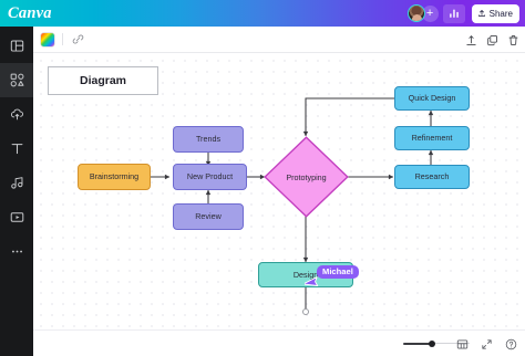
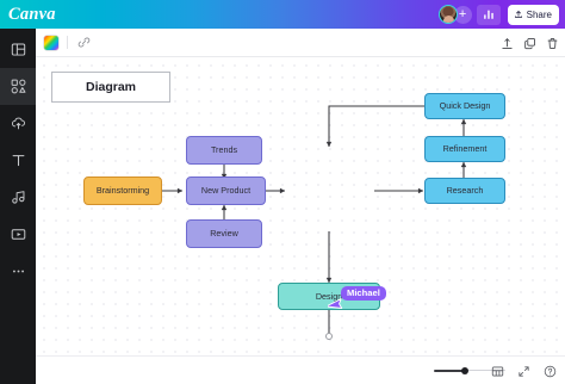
  Canva
  +
  Share
  Diagram
  Trends
  Brainstorming
  New Product
  Review
- Prototyping
  Quick Design
  Refinement
  Research
  Desig
  Michael
